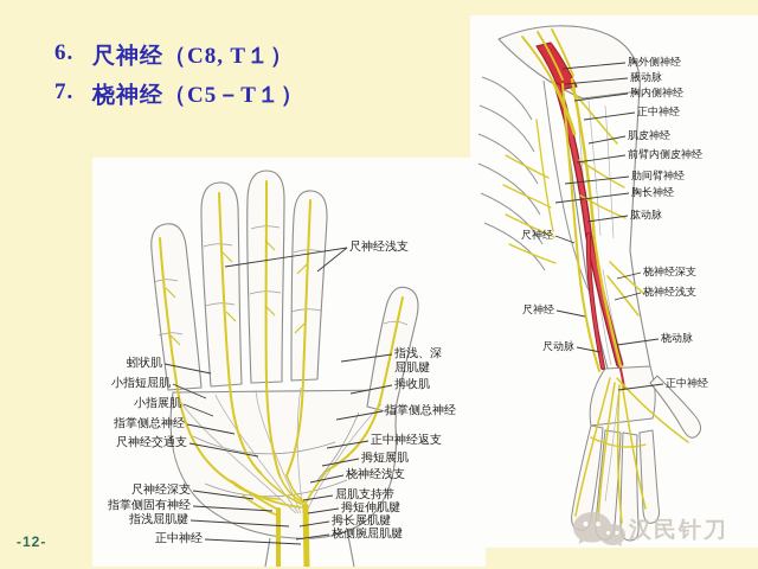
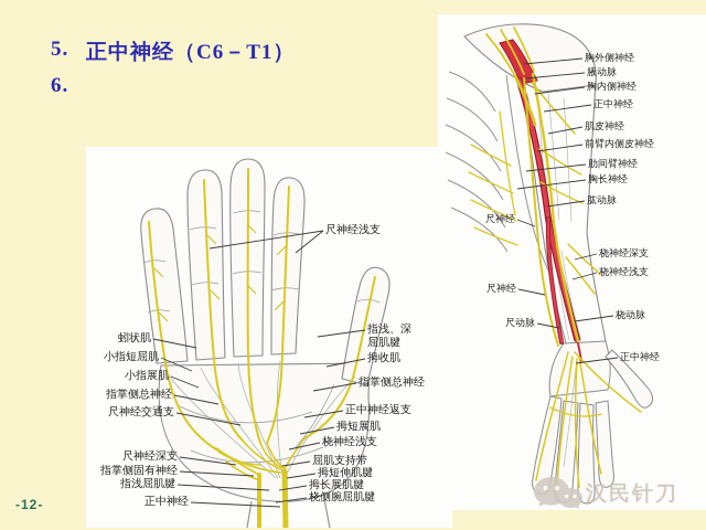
+ 5.
+ 正中神经（C6－T1）
  6.
- 尺神经（C8, T１）
- 7.
- 桡神经（C5－T１）
  尺神经浅支
  蚓状肌
  小指短屈肌
  小指展肌
  指掌侧总神经
  尺神经交通支
  尺神经深支
  指掌侧固有神经
  指浅屈肌腱
  正中神经
  指浅、深
  屈肌腱
  拇收肌
  指掌侧总神经
  正中神经返支
  拇短展肌
  桡神经浅支
  屈肌支持带
  拇短伸肌腱
  拇长展肌腱
  桡侧腕屈肌腱
  胸外侧神经
  腋动脉
  胸内侧神经
  正中神经
  肌皮神经
  前臂内侧皮神经
  肋间臂神经
  胸长神经
  肱动脉
  尺神经
  桡神经深支
  桡神经浅支
  尺神经
  桡动脉
  尺动脉
  正中神经
  -12-
  汉民针刀
